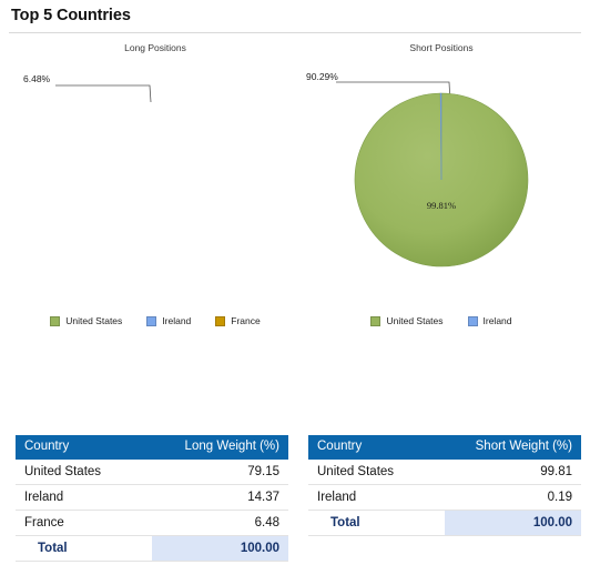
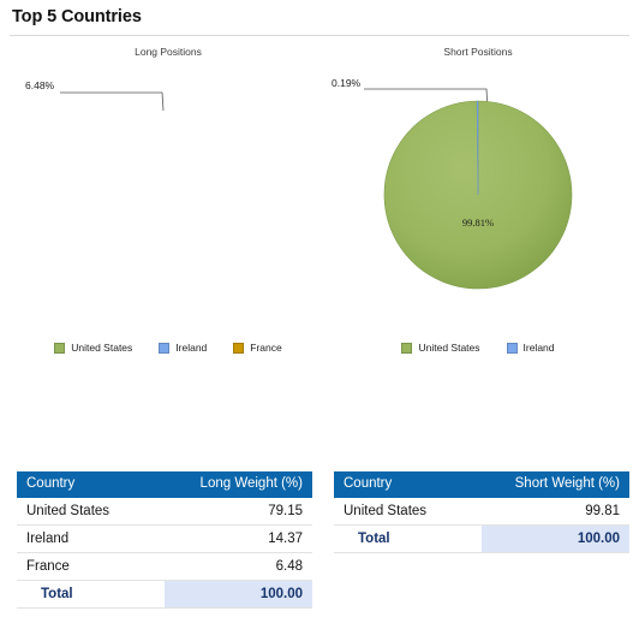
  Top 5 Countries
  Long Positions
  United States
  Ireland
  France
  6.48%
  Short Positions
  99.81%
  United States
  Ireland
- 90.29%
+ 0.19%
  Country	Long Weight (%)
  United States	79.15
  Ireland	14.37
  France	6.48
  Total	100.00
  Country	Short Weight (%)
  United States	99.81
- Ireland	0.19
  Total	100.00
